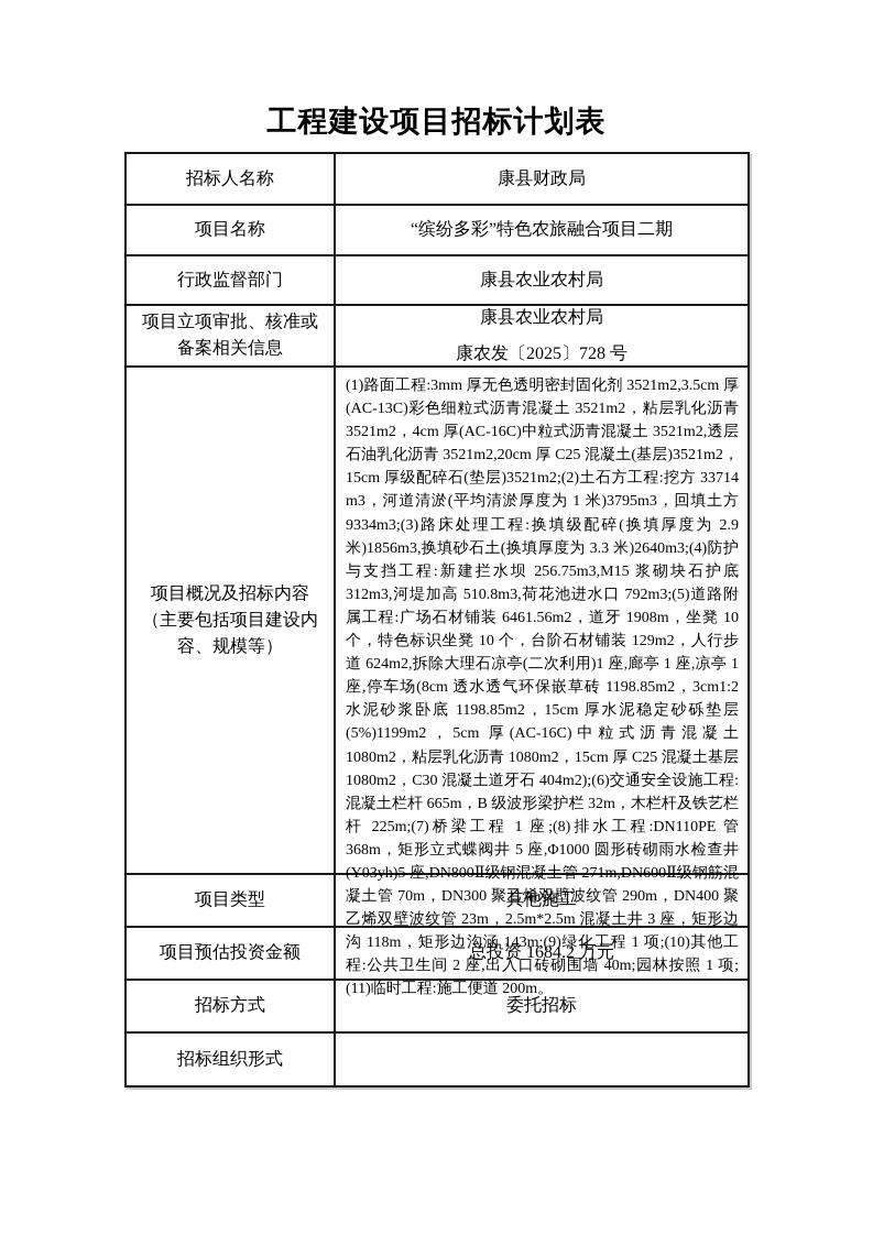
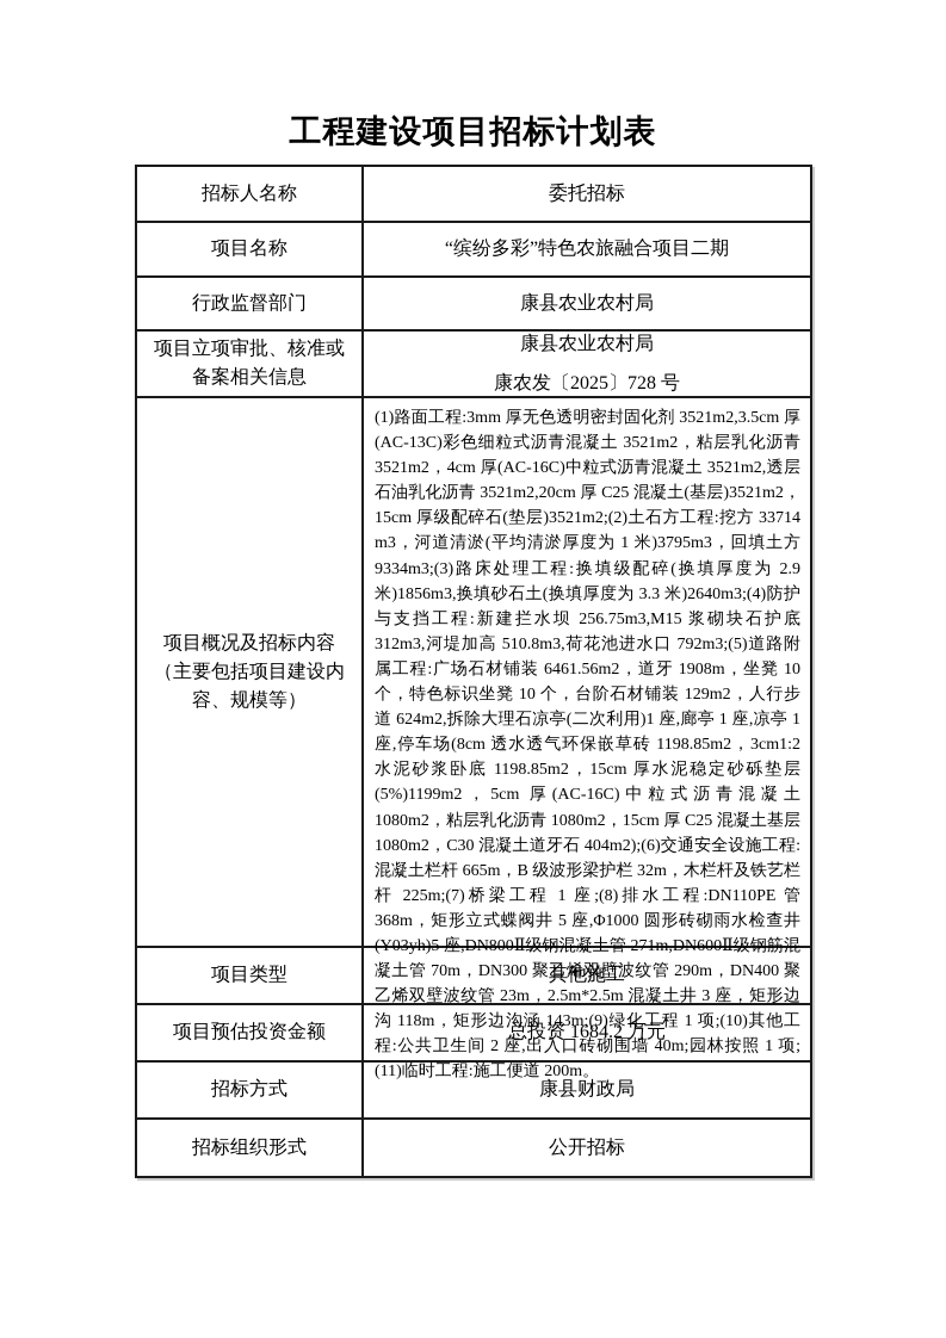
  工程建设项目招标计划表
  招标人名称
- 康县财政局
+ 委托招标
  项目名称
  “缤纷多彩”特色农旅融合项目二期
  行政监督部门
  康县农业农村局
  项目立项审批、核准或备案相关信息
  康县农业农村局
  康农发〔2025〕728 号
  项目概况及招标内容（主要包括项目建设内容、规模等）
  (1)路面工程:3mm 厚无色透明密封固化剂 3521m2,3.5cm 厚(AC-13C)彩色细粒式沥青混凝土 3521m2，粘层乳化沥青 3521m2，4cm 厚(AC-16C)中粒式沥青混凝土 3521m2,透层石油乳化沥青 3521m2,20cm 厚 C25 混凝土(基层)3521m2，15cm 厚级配碎石(垫层)3521m2;(2)土石方工程:挖方 33714 m3，河道清淤(平均清淤厚度为 1 米)3795m3，回填土方 9334m3;(3)路床处理工程:换填级配碎(换填厚度为 2.9 米)1856m3,换填砂石土(换填厚度为 3.3 米)2640m3;(4)防护与支挡工程:新建拦水坝 256.75m3,M15 浆砌块石护底 312m3,河堤加高 510.8m3,荷花池进水口 792m3;(5)道路附属工程:广场石材铺装 6461.56m2，道牙 1908m，坐凳 10 个，特色标识坐凳 10 个，台阶石材铺装 129m2，人行步道 624m2,拆除大理石凉亭(二次利用)1 座,廊亭 1 座,凉亭 1 座,停车场(8cm 透水透气环保嵌草砖 1198.85m2，3cm1:2 水泥砂浆卧底 1198.85m2，15cm 厚水泥稳定砂砾垫层(5%)1199m2，5cm 厚(AC-16C)中粒式沥青混凝土 1080m2，粘层乳化沥青 1080m2，15cm 厚 C25 混凝土基层 1080m2，C30 混凝土道牙石 404m2);(6)交通安全设施工程:混凝土栏杆 665m，B 级波形梁护栏 32m，木栏杆及铁艺栏杆 225m;(7)桥梁工程 1 座;(8)排水工程:DN110PE 管 368m，矩形立式蝶阀井 5 座,Φ1000 圆形砖砌雨水检查井(Y03yh)5 座,DN800Ⅱ级钢混凝土管 271m,DN600Ⅱ级钢筋混凝土管 70m，DN300 聚乙烯双壁波纹管 290m，DN400 聚乙烯双壁波纹管 23m，2.5m*2.5m 混凝土井 3 座，矩形边沟 118m，矩形边沟涵 143m;(9)绿化工程 1 项;(10)其他工程:公共卫生间 2 座,出入口砖砌围墙 40m;园林按照 1 项;(11)临时工程:施工便道 200m。
  项目类型
  其他施工
  项目预估投资金额
  总投资 1684.2 万元
  招标方式
- 委托招标
+ 康县财政局
  招标组织形式
+ 公开招标
